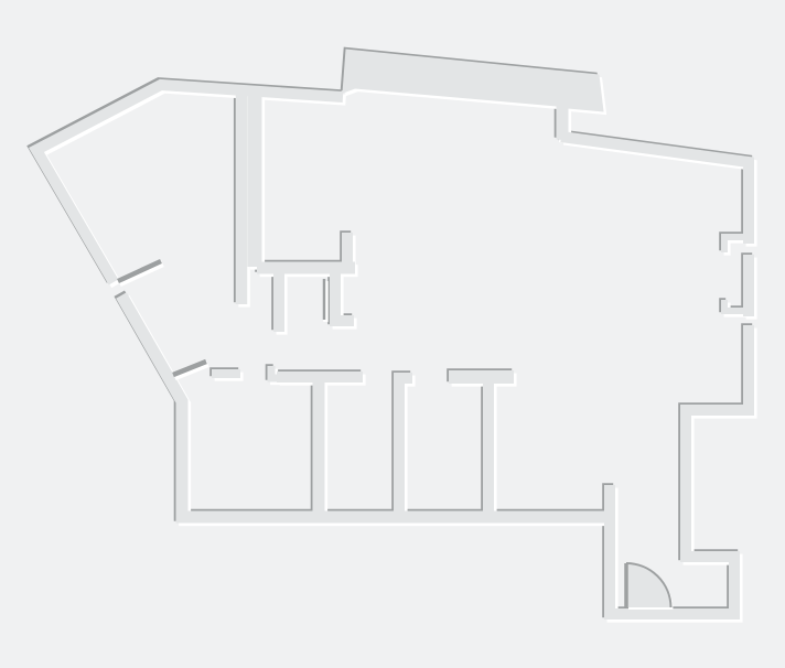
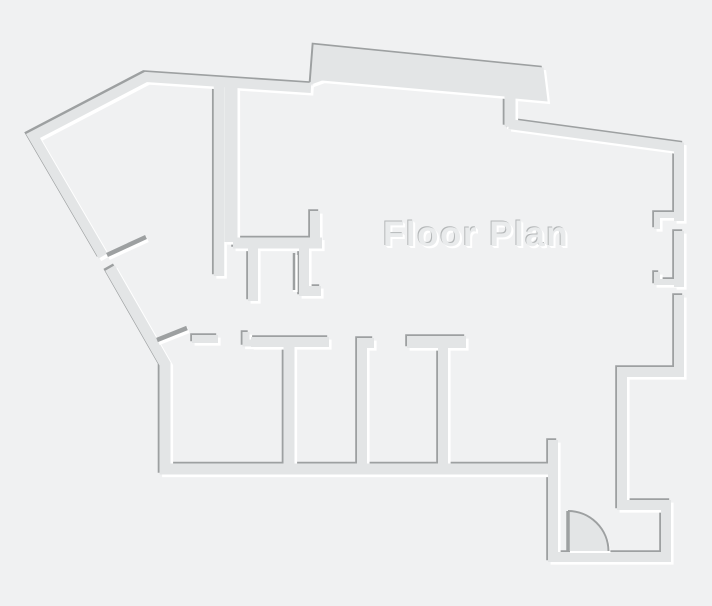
+ Floor Plan
